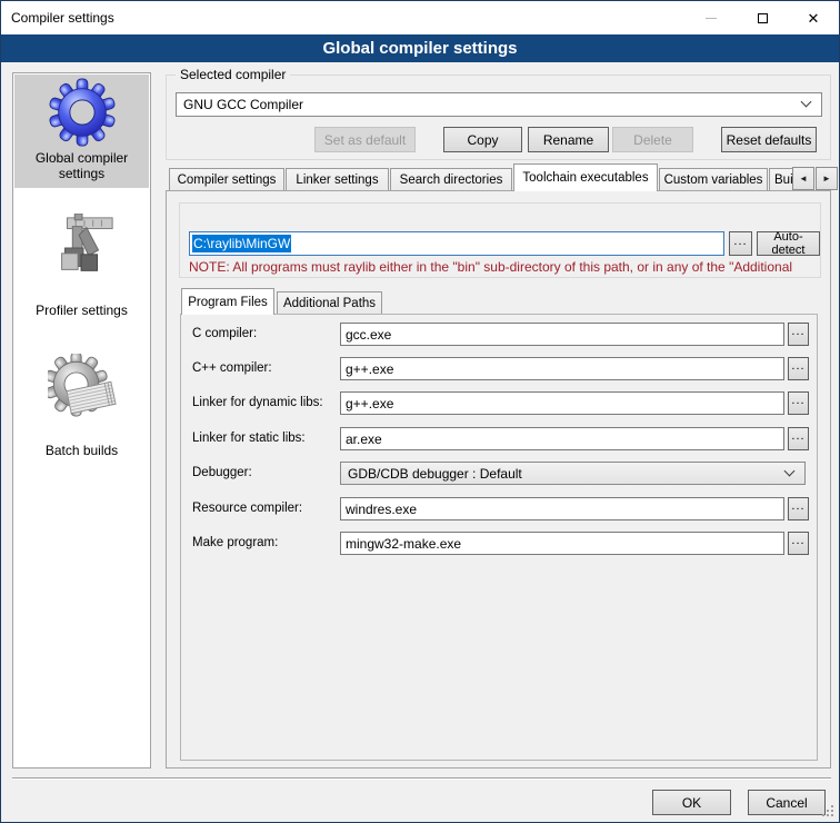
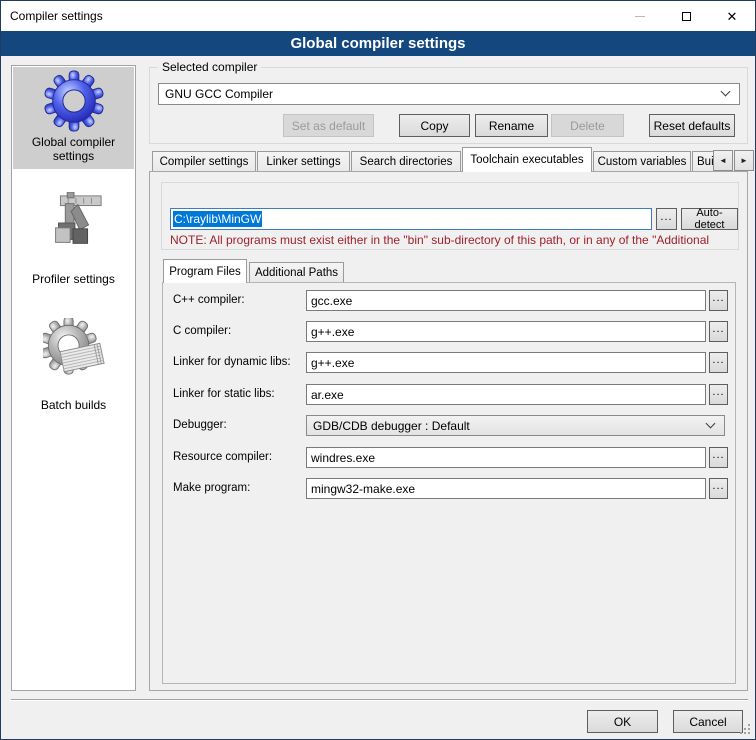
  Compiler settings
  ✕
  Global compiler settings
  Global compiler settings
  Profiler settings
  Batch builds
  Selected compiler
  GNU GCC Compiler
  Set as default
  Copy
  Rename
  Delete
  Reset defaults
  Compiler settings
  Linker settings
  Search directories
  Toolchain executables
  Custom variables
  ◄
  ►
  C:\raylib\MinGW
  ...
  Auto-detect
- NOTE: All programs must raylib either in the "bin" sub-directory of this path, or in any of the "Additional
+ NOTE: All programs must exist either in the "bin" sub-directory of this path, or in any of the "Additional
  Program Files
  Additional Paths
- C compiler:
+ C++ compiler:
  gcc.exe
  ...
- C++ compiler:
+ C compiler:
  g++.exe
  ...
  Linker for dynamic libs:
  g++.exe
  ...
  Linker for static libs:
  ar.exe
  ...
  Debugger:
  GDB/CDB debugger : Default
  Resource compiler:
  windres.exe
  ...
  Make program:
  mingw32-make.exe
  ...
  OK
  Cancel
